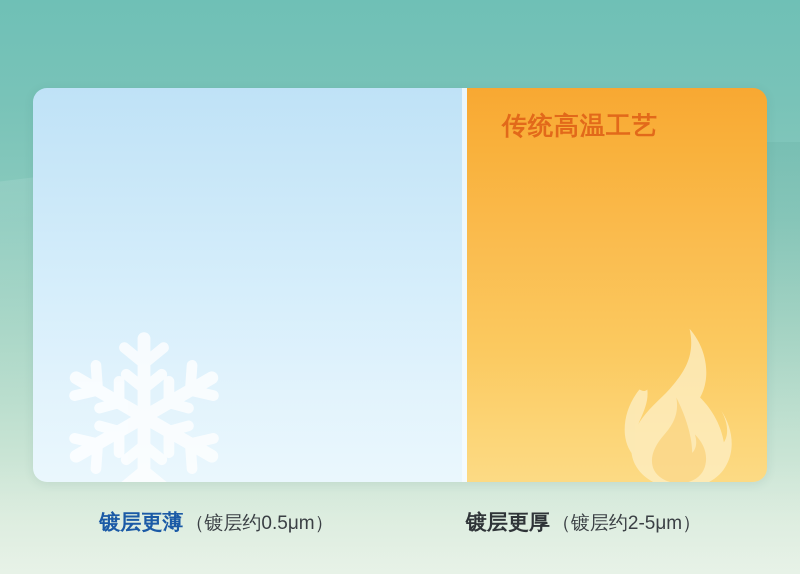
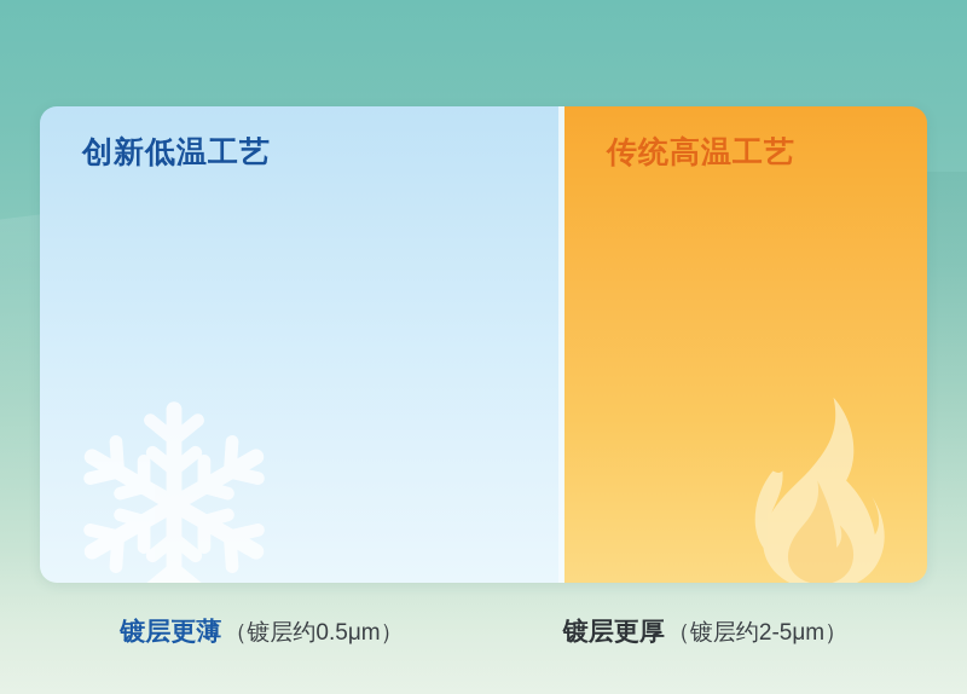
+ 创新低温工艺
  传统高温工艺
  镀层更薄
  （镀层约0.5μm）
  镀层更厚
  （镀层约2-5μm）
